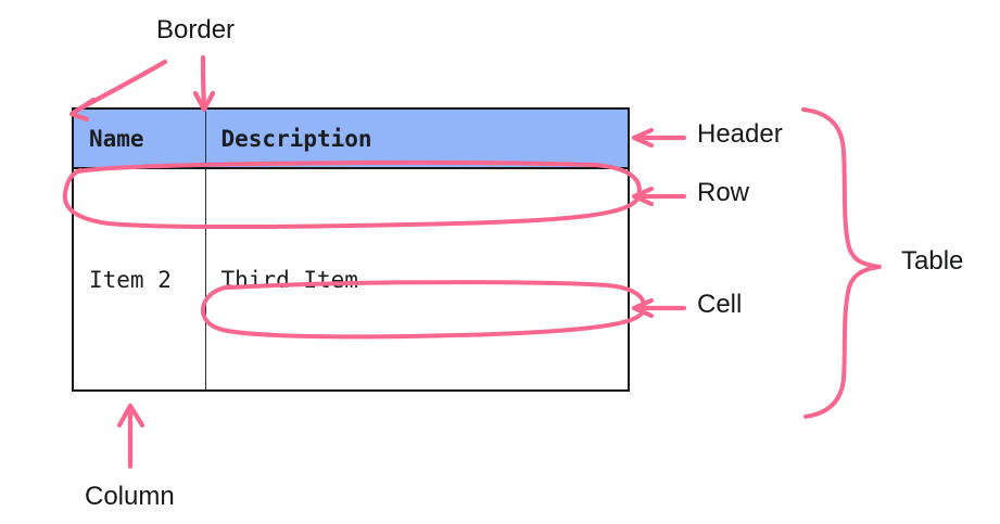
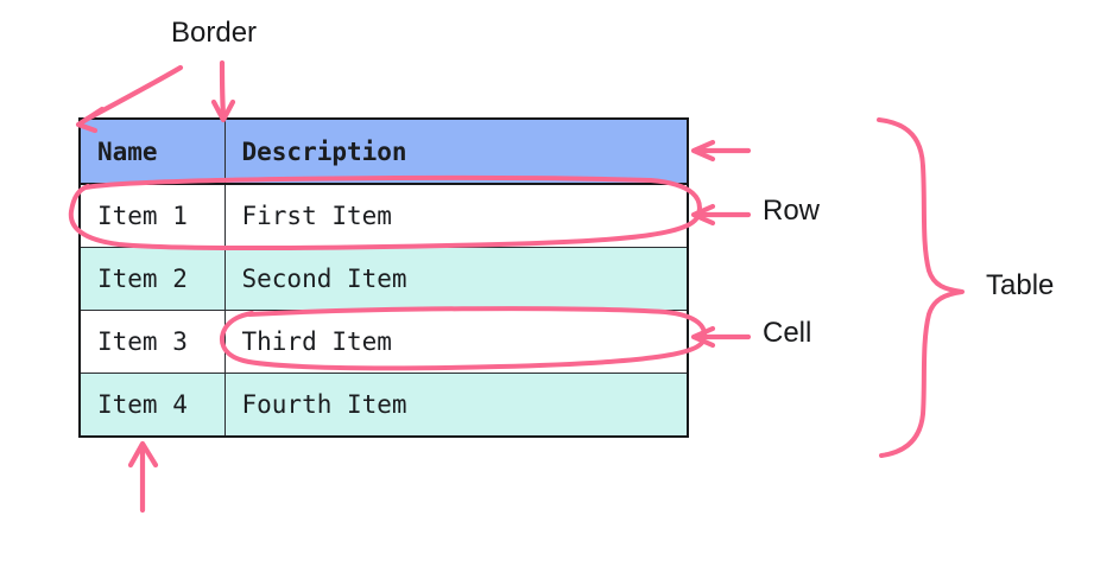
  Name	Description
+ Item 1	First Item
+ Item 2	Second Item
- Item 2	Third Item
+ Item 3	Third Item
+ Item 4	Fourth Item
  Border
- Header
  Row
  Cell
  Table
- Column
